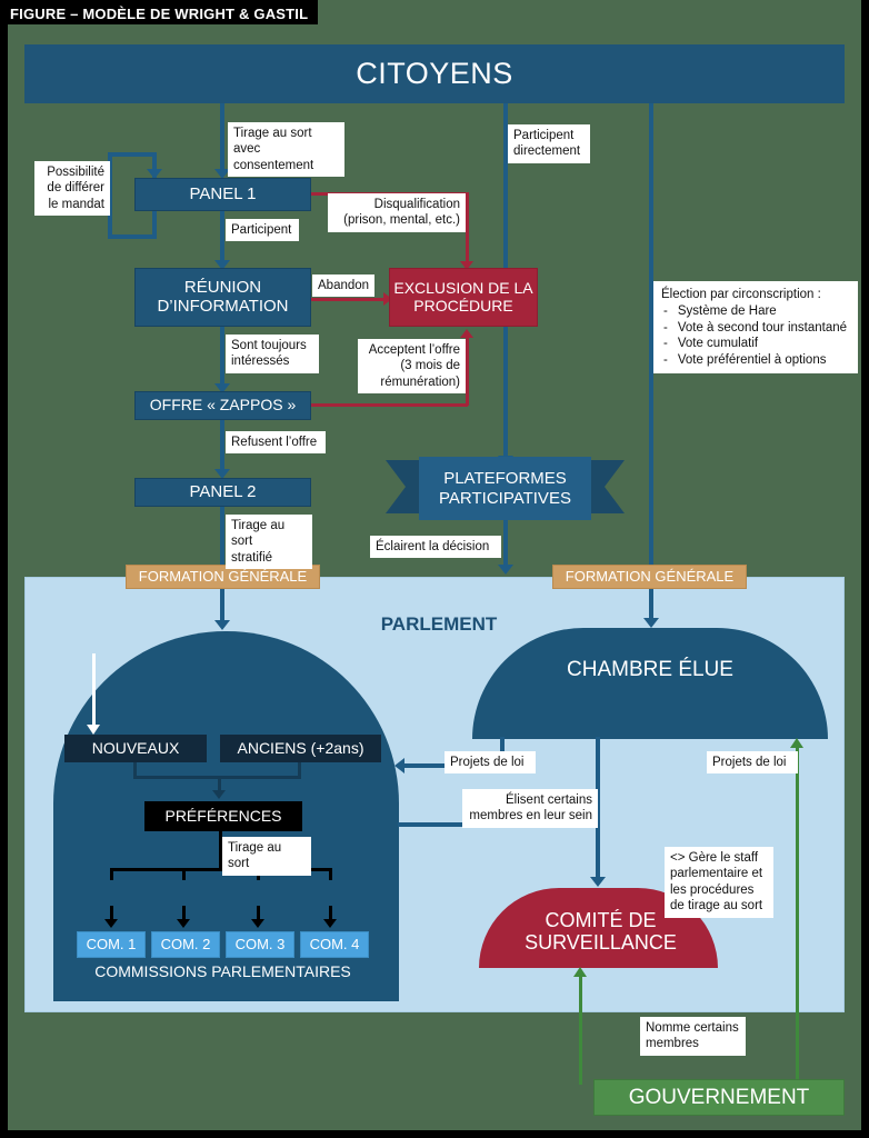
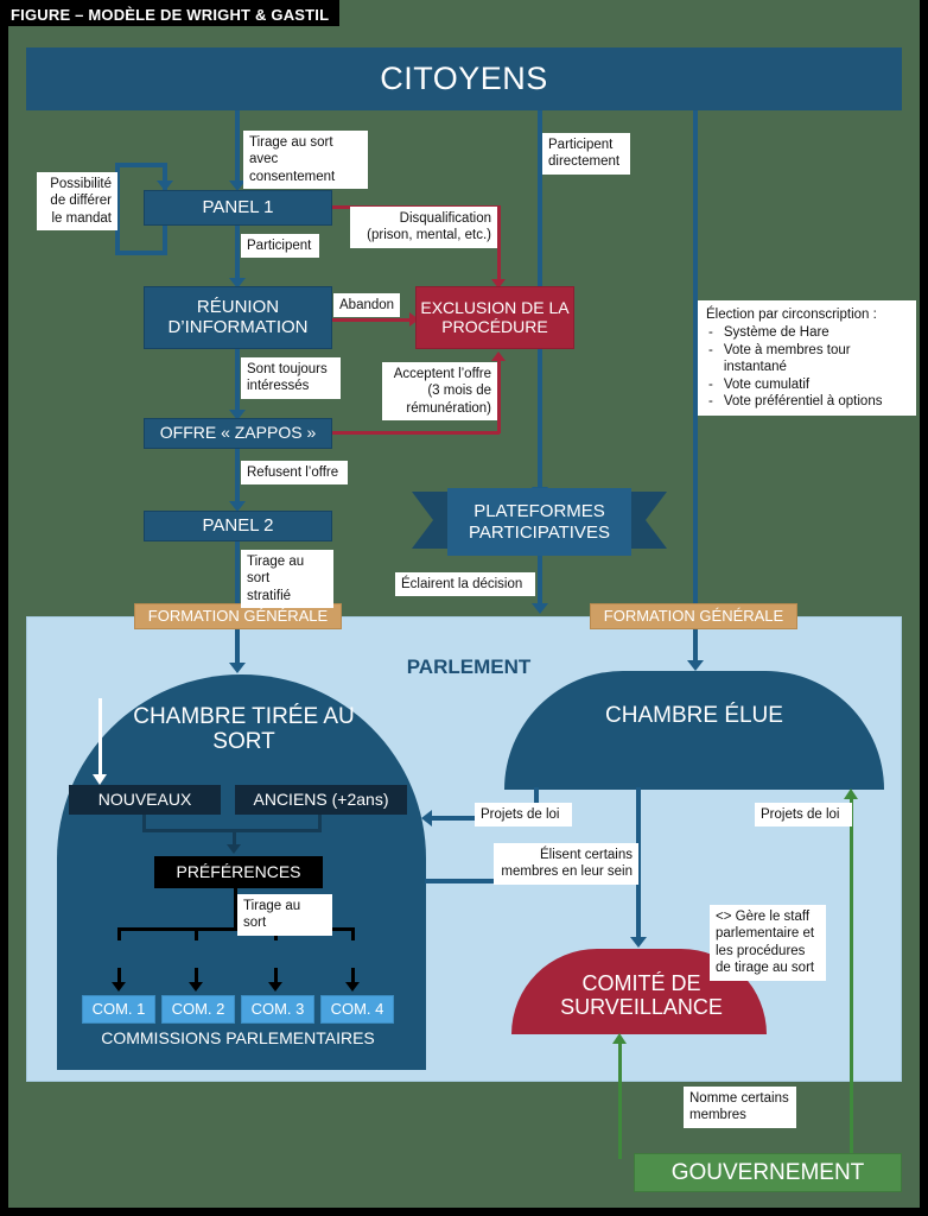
  CITOYENS
  PANEL 1
  Possibilité
  de différer
  le mandat
  Tirage au sort avec
  consentement
  Participent
  RÉUNION
  D’INFORMATION
  Sont toujours
  intéressés
  OFFRE « ZAPPOS »
  Refusent l’offre
  PANEL 2
  Tirage au sort
  stratifié
  Disqualification
  (prison, mental, etc.)
  Abandon
  Acceptent l’offre
  (3 mois de
  rémunération)
  EXCLUSION DE LA
  PROCÉDURE
  Participent
  directement
  Élection par circonscription :
  -
  Système de Hare
  -
- Vote à second tour instantané
+ Vote à membres tour instantané
  -
  Vote cumulatif
  -
  Vote préférentiel à options
  PLATEFORMES
  PARTICIPATIVES
  Éclairent la décision
  PARLEMENT
+ CHAMBRE TIRÉE AU
+ SORT
  CHAMBRE ÉLUE
  FORMATION GÉNÉRALE
  FORMATION GÉNÉRALE
  NOUVEAUX
  ANCIENS (+2ans)
  PRÉFÉRENCES
  Tirage au sort
  COM. 1
  COM. 2
  COM. 3
  COM. 4
  COMMISSIONS PARLEMENTAIRES
  Projets de loi
  Élisent certains
  membres en leur sein
  COMITÉ DE
  SURVEILLANCE
  <> Gère le staff
  parlementaire et
  les procédures
  de tirage au sort
  Nomme certains
  membres
  Projets de loi
  GOUVERNEMENT
  FIGURE – MODÈLE DE WRIGHT & GASTIL
